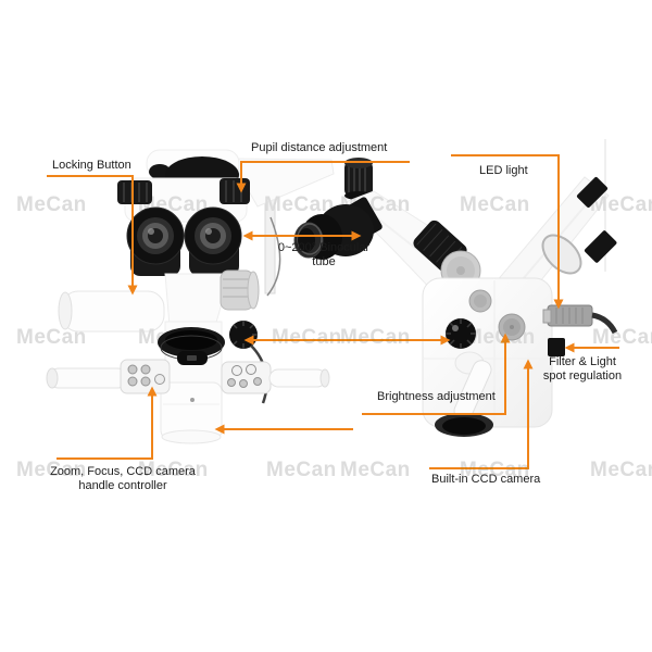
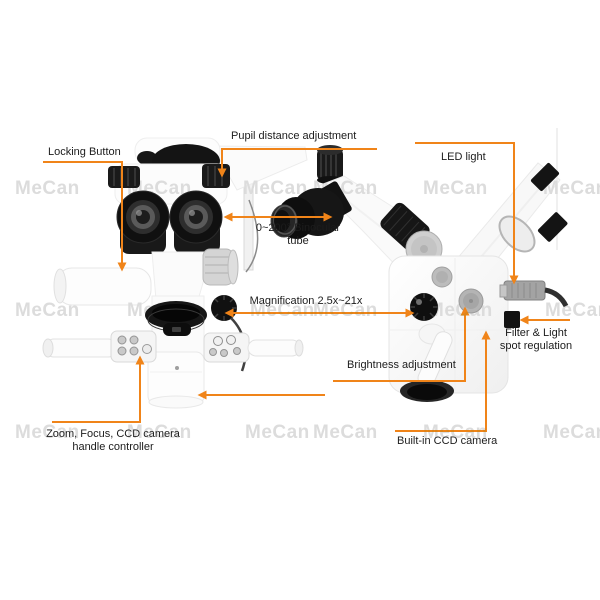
  Locking Button
  Pupil distance adjustment
  LED light
  0~200° Binocular
  tube
+ Magnification 2.5x~21x
  Brightness adjustment
  Filter & Light
  spot regulation
  Zoom, Focus, CCD camera
  handle controller
  Built-in CCD camera
  MeCan
  MeCan
  MeCan
  MeCan
  MeCan
  MeCa
  MeCan
  MeCan
  MeCan
  MeCan
  MeCan
  MeCa
  MeCan
  MeCan
  MeCan
  MeCan
  MeCan
  MeCa
